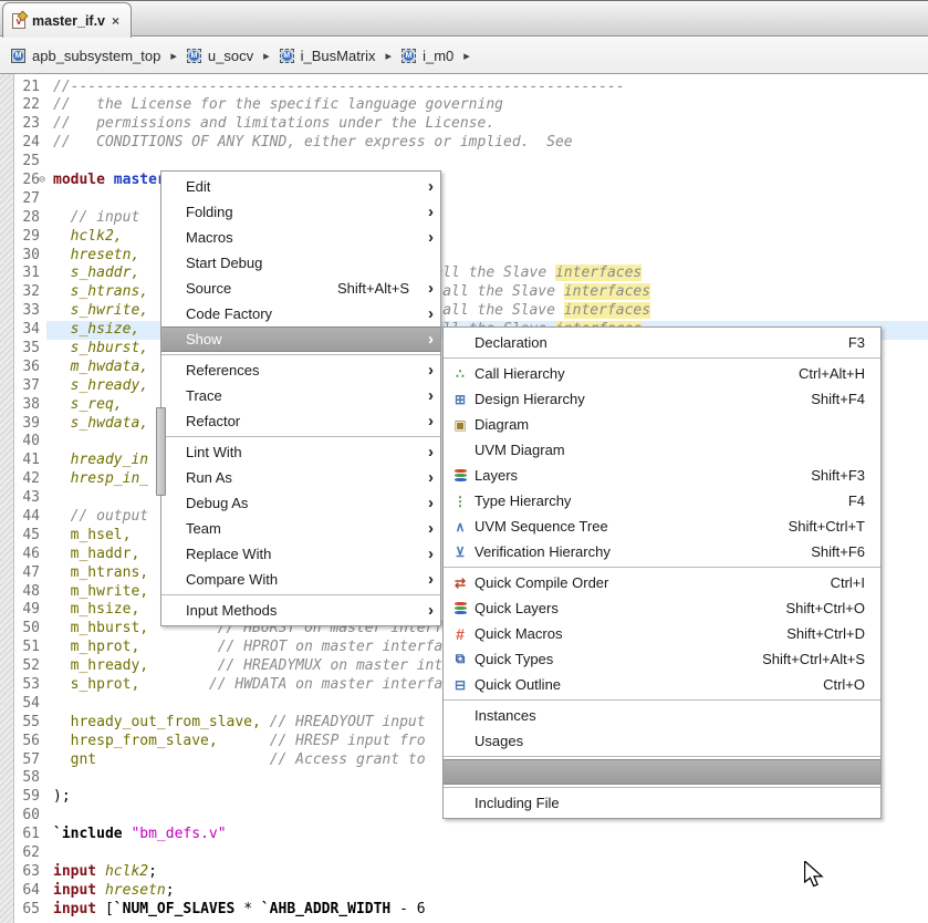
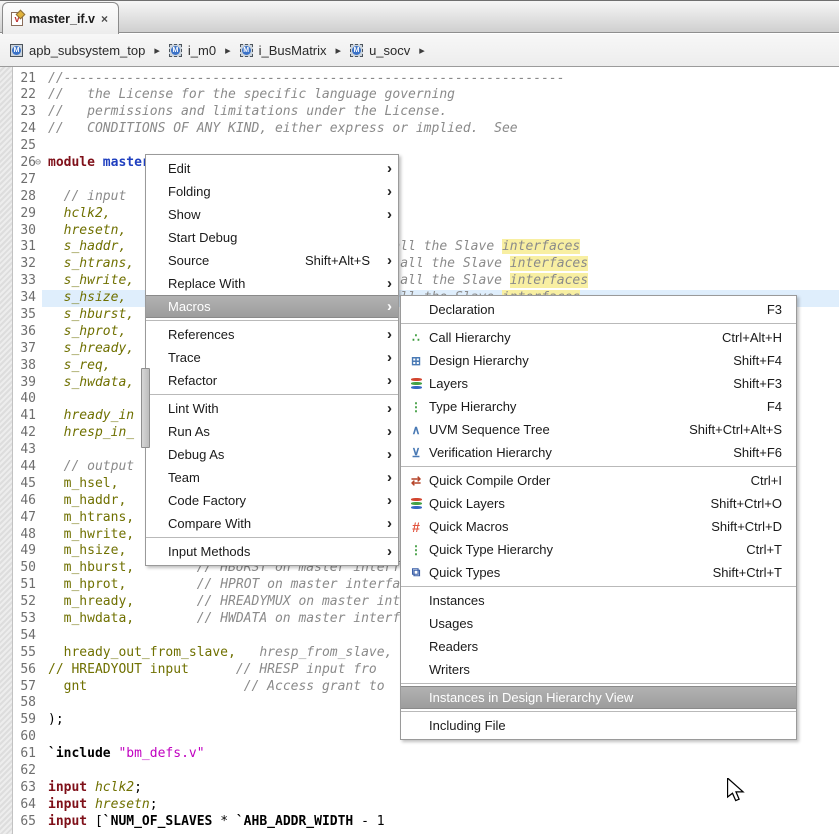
  v
  master_if.v
  ×
  apb_subsystem_top
  ▸
- u_socv
+ i_m0
  ▸
  i_BusMatrix
  ▸
- i_m0
+ u_socv
  ▸
  21
  //----------------------------------------------------------------
  22
  // the License for the specific language governing
  23
  // permissions and limitations under the License.
  24
  // CONDITIONS OF ANY KIND, either express or implied. See
  25
  26
  ⊖
  module maste
  27
  28
  // input
  29
  hclk2,
  30
  hresetn,
  31
  s_haddr, ll the Slave interfaces
  32
  s_htrans, all the Slave interfaces
  33
  s_hwrite, all the Slave interfaces
  34
  35
  s_hburst,
  36
- m_hwdata,
+ s_hprot,
  37
  s_hready,
  38
  s_req,
  39
  s_hwdata,
  40
  41
  hready_in
  42
  hresp_in_
  43
  44
  // output
  45
  m_hsel,
  46
  m_haddr,
  47
  m_htrans,
  48
  m_hwrite,
  49
  m_hsize,
  50
  m_hburst, // HBURST on master interf
  51
  m_hprot, // HPROT on master interfa
  52
  m_hready, // HREADYMUX on master int
  53
- s_hprot, // HWDATA on master interfa
+ m_hwdata, // HWDATA on master interf
  54
  55
- hready_out_from_slave, // HREADYOUT input
+ hready_out_from_slave, hresp_from_slave,
  56
- hresp_from_slave, // HRESP input fro
+ // HREADYOUT input // HRESP input fro
  57
  gnt // Access grant to
  58
  59
  );
  60
  61
  `include "bm_defs.v"
  62
  63
  input hclk2;
  64
  input hresetn;
  65
- input [`NUM_OF_SLAVES * `AHB_ADDR_WIDTH - 6
+ input [`NUM_OF_SLAVES * `AHB_ADDR_WIDTH - 1
  Edit
  ›
  Folding
  ›
- Macros
+ Show
  ›
  Start Debug
  Source
  Shift+Alt+S
  ›
- Code Factory
+ Replace With
  ›
- Show
+ Macros
  ›
  References
  ›
  Trace
  ›
  Refactor
  ›
  Lint With
  ›
  Run As
  ›
  Debug As
  ›
  Team
  ›
- Replace With
+ Code Factory
  ›
  Compare With
  ›
  Input Methods
  ›
  Declaration
  F3
  Call Hierarchy
  Ctrl+Alt+H
  Design Hierarchy
  Shift+F4
- Diagram
- UVM Diagram
  Layers
  Shift+F3
  Type Hierarchy
  F4
  UVM Sequence Tree
- Shift+Ctrl+T
+ Shift+Ctrl+Alt+S
  Verification Hierarchy
  Shift+F6
  Quick Compile Order
  Ctrl+I
  Quick Layers
  Shift+Ctrl+O
  Quick Macros
  Shift+Ctrl+D
+ Quick Type Hierarchy
+ Ctrl+T
  Quick Types
- Shift+Ctrl+Alt+S
+ Shift+Ctrl+T
- Quick Outline
- Ctrl+O
  Instances
  Usages
+ Readers
+ Writers
+ Instances in Design Hierarchy View
  Including File
